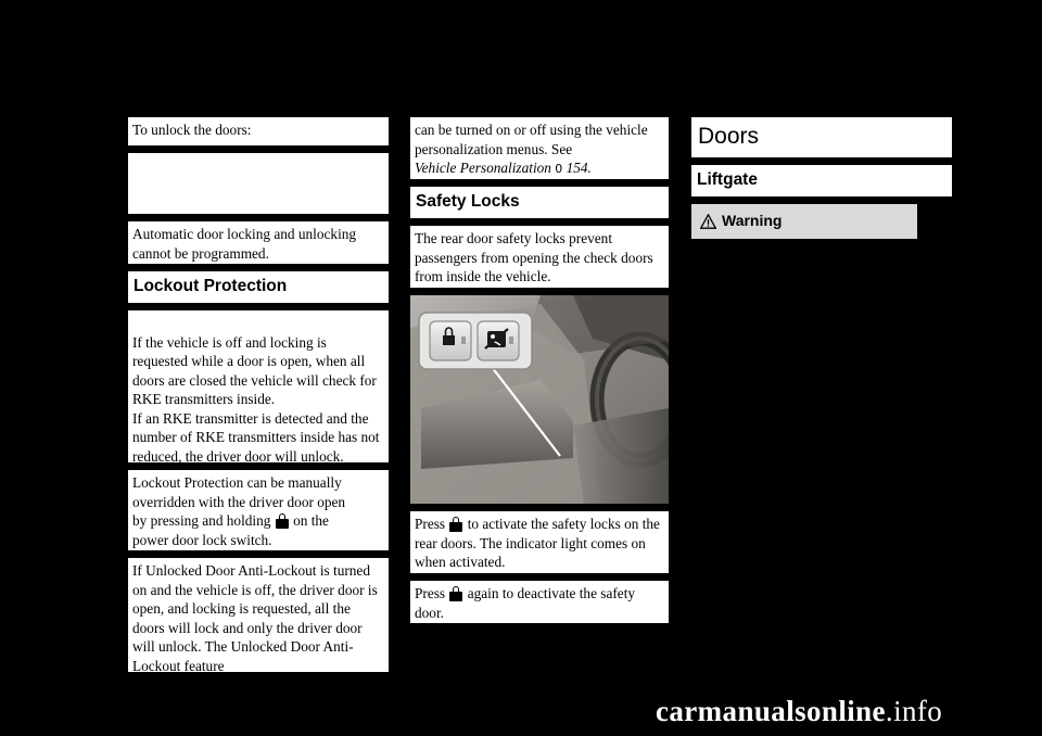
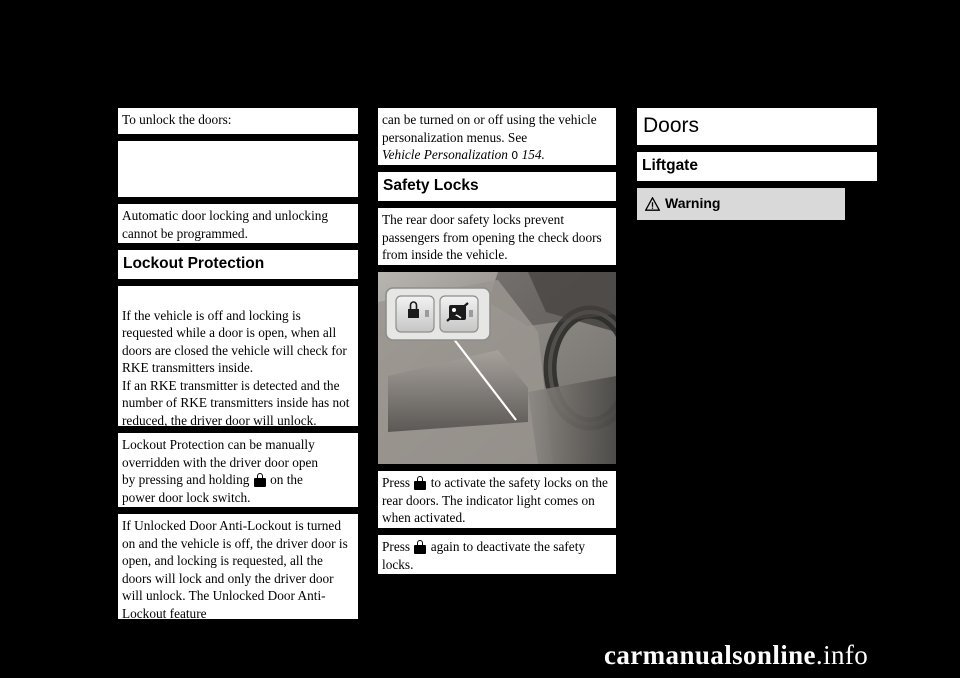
  To unlock the doors:
  Automatic door locking and unlocking cannot be programmed.
  Lockout Protection
  If the vehicle is off and locking is requested while a door is open, when all doors are closed the vehicle will check for RKE transmitters inside.
  If an RKE transmitter is detected and the number of RKE transmitters inside has not reduced, the driver door will unlock.
  Lockout Protection can be manually overridden with the driver door open
  by pressing and holding on the
  power door lock switch.
  If Unlocked Door Anti-Lockout is turned on and the vehicle is off, the driver door is open, and locking is requested, all the doors will lock and only the driver door will unlock. The Unlocked Door Anti-Lockout feature
  can be turned on or off using the vehicle personalization menus. See
  Vehicle Personalization 0 154.
  Safety Locks
  The rear door safety locks prevent passengers from opening the check doors from inside the vehicle.
  Press to activate the safety locks on the rear doors. The indicator light comes on when activated.
- Press again to deactivate the safety door.
+ Press again to deactivate the safety locks.
  Doors
  Liftgate
  Warning
  carmanualsonline.info
